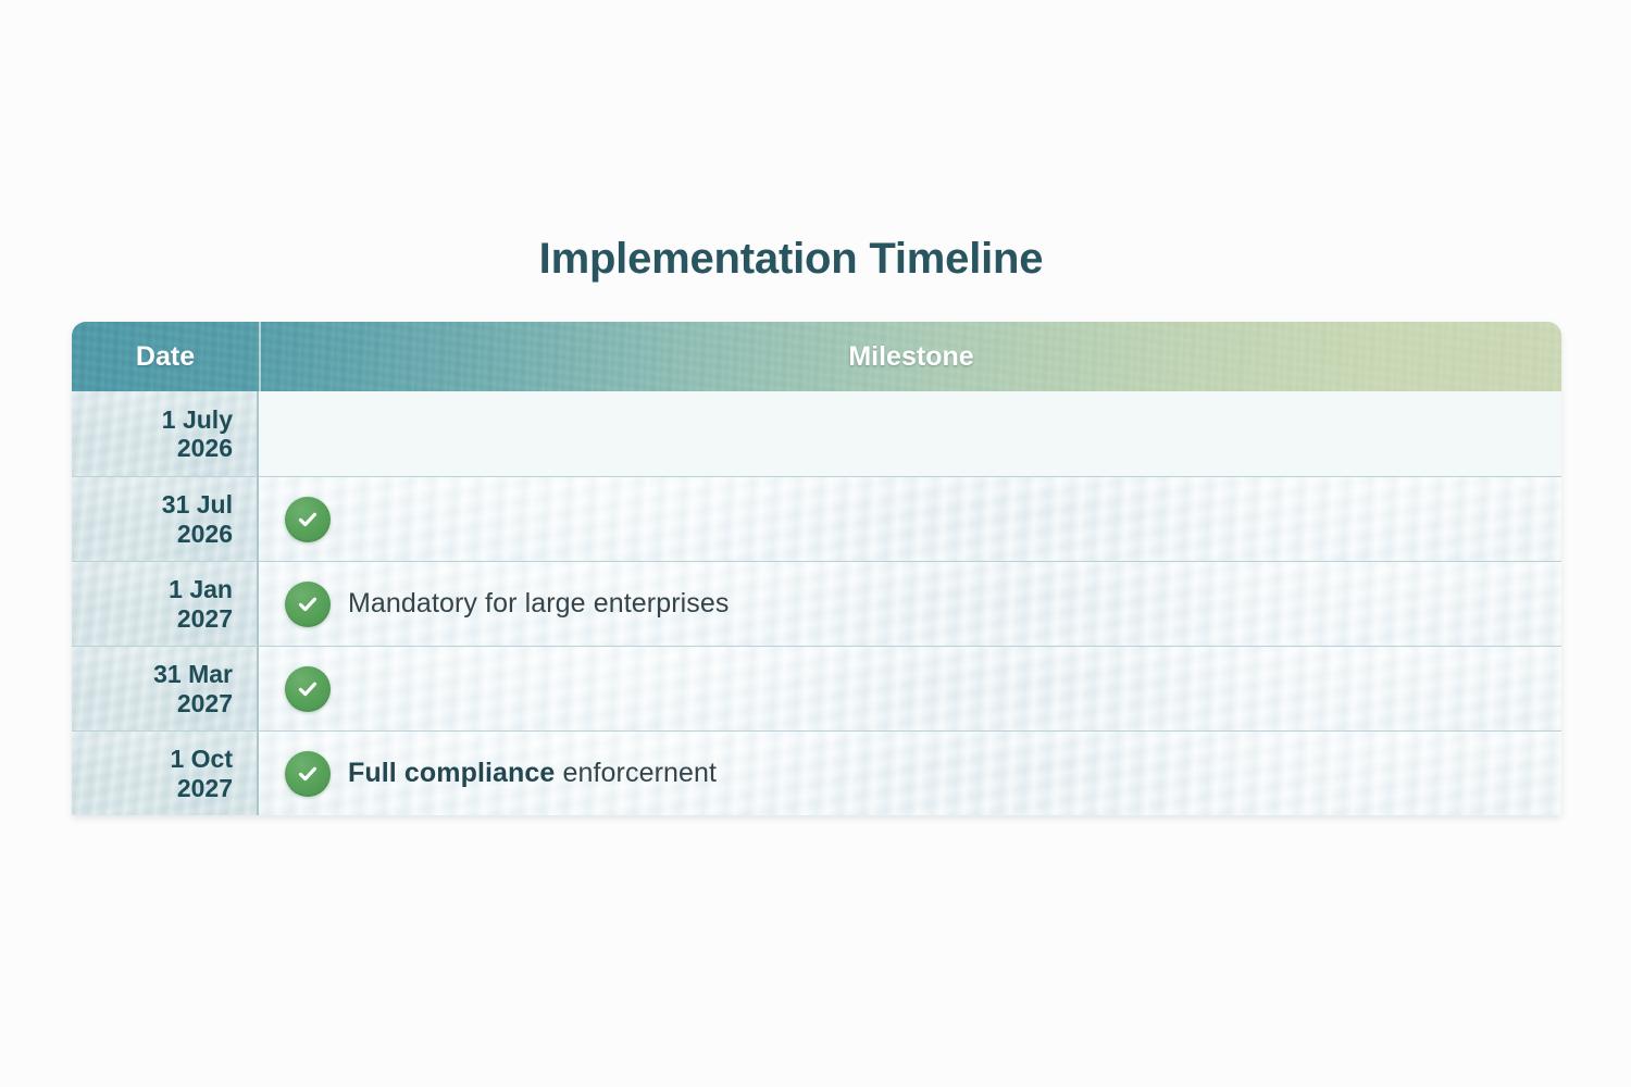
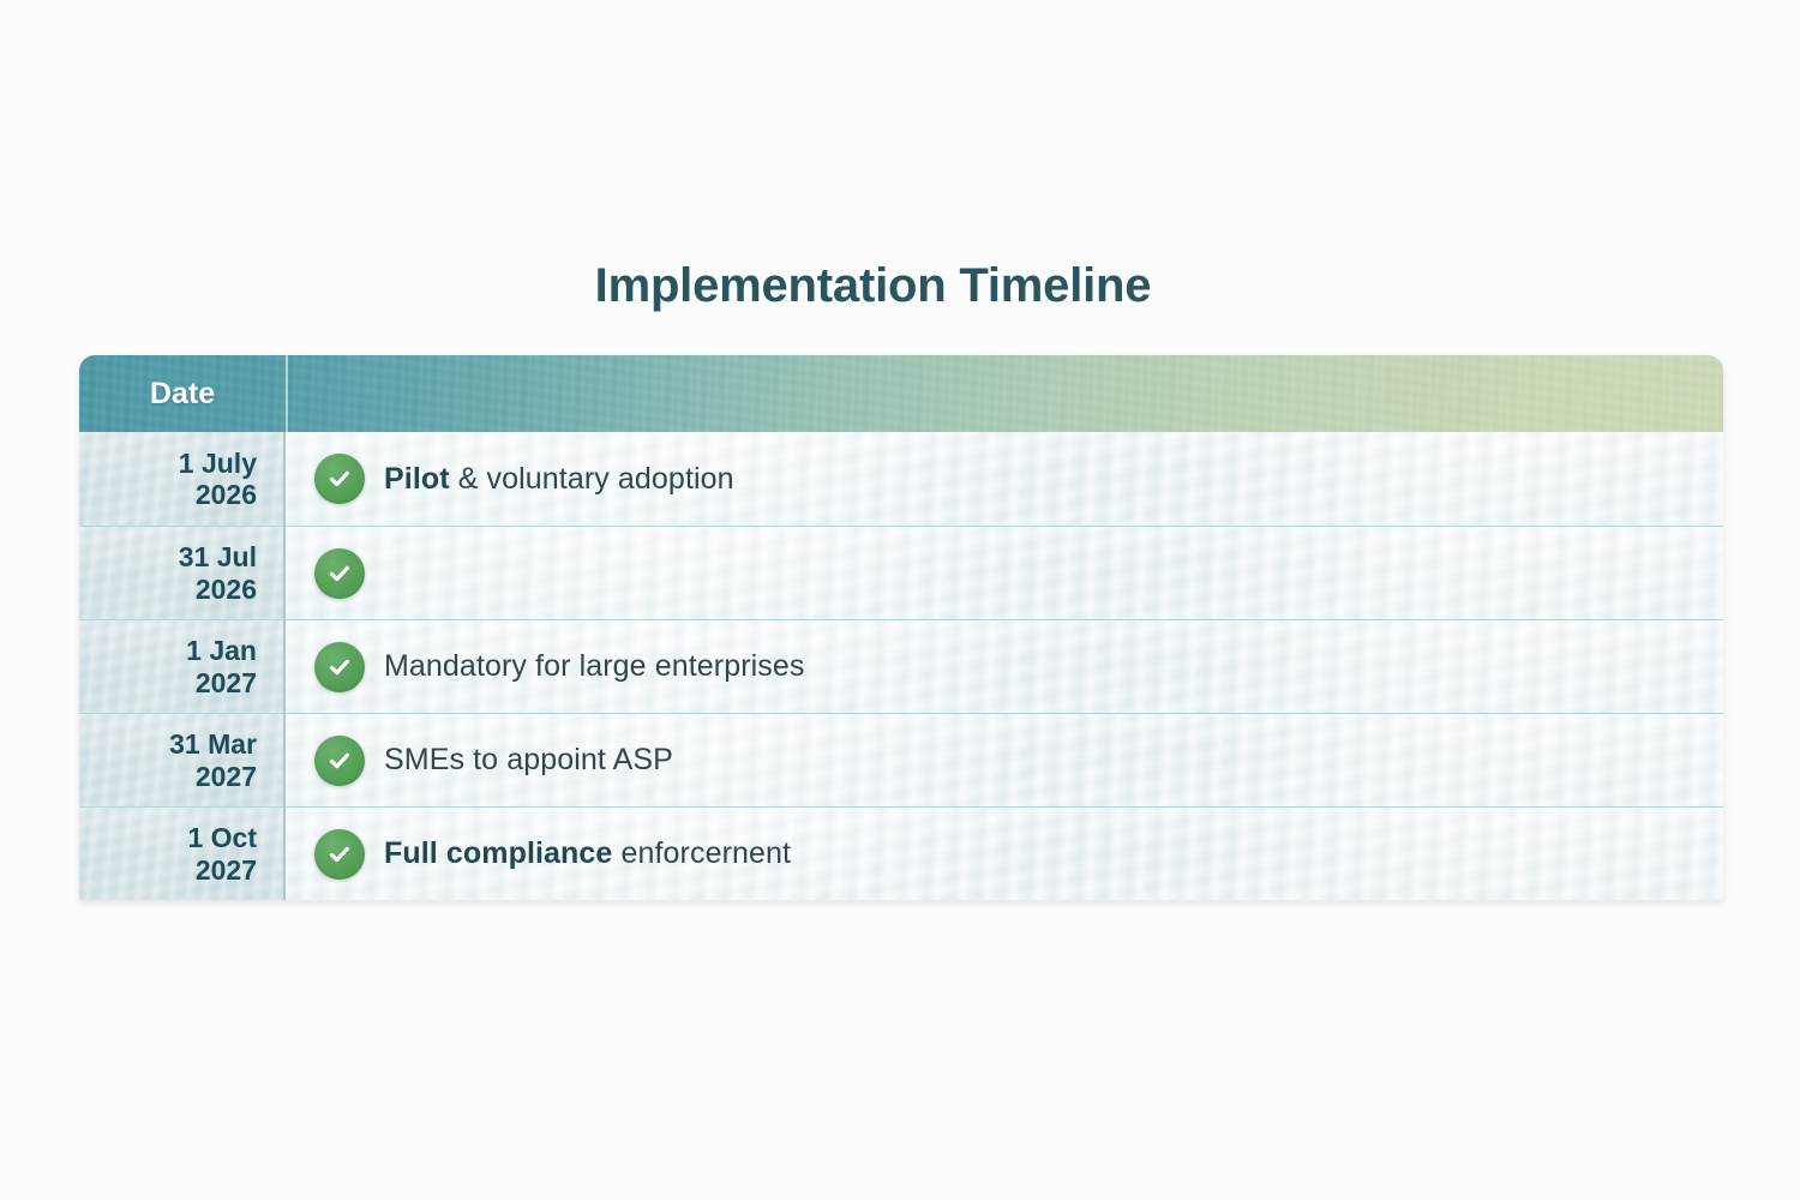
  Implementation Timeline
  Date
- Milestone
  1 July
  2026
+ Pilot & voluntary adoption
  31 Jul
  2026
  1 Jan
  2027
  Mandatory for large enterprises
  31 Mar
  2027
+ SMEs to appoint ASP
  1 Oct
  2027
  Full compliance enforcernent
